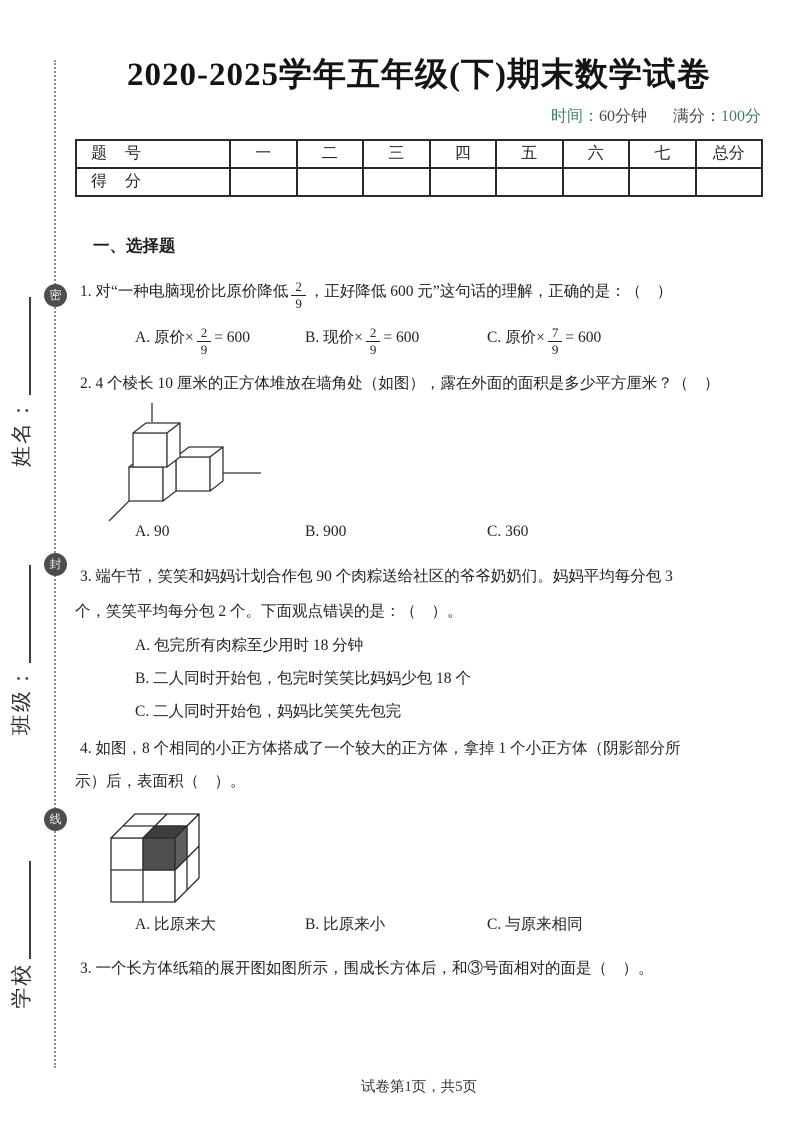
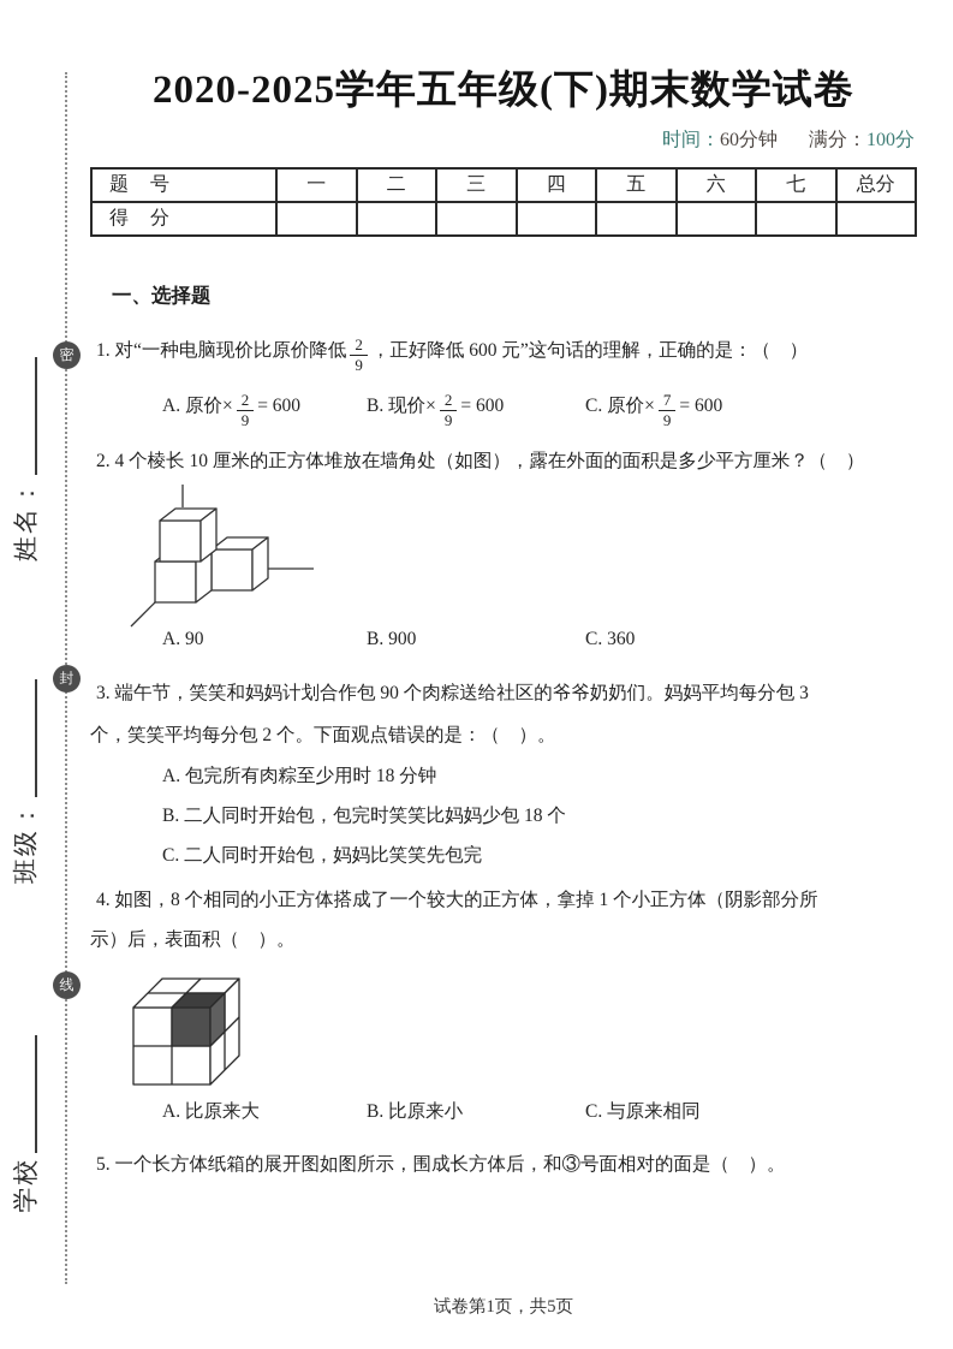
  密
  封
  线
  2020-2025学年五年级(下)期末数学试卷
  时间：60分钟 满分：100分
  题 号	一	二	三	四	五	六	七	总分
  得 分
  一、选择题
  1. 对“一种电脑现价比原价降低
  2
  9
  ，正好降低 600 元”这句话的理解，正确的是：（ ）
  A. 原价×
  2
  9
  = 600
  B. 现价×
  2
  9
  = 600
  C. 原价×
  7
  9
  = 600
  2. 4 个棱长 10 厘米的正方体堆放在墙角处（如图），露在外面的面积是多少平方厘米？（ ）
  A. 90
  B. 900
  C. 360
  3. 端午节，笑笑和妈妈计划合作包 90 个肉粽送给社区的爷爷奶奶们。妈妈平均每分包 3
  个，笑笑平均每分包 2 个。下面观点错误的是：（ ）。
  A. 包完所有肉粽至少用时 18 分钟
  B. 二人同时开始包，包完时笑笑比妈妈少包 18 个
  C. 二人同时开始包，妈妈比笑笑先包完
  4. 如图，8 个相同的小正方体搭成了一个较大的正方体，拿掉 1 个小正方体（阴影部分所
  示）后，表面积（ ）。
  A. 比原来大
  B. 比原来小
  C. 与原来相同
- 3. 一个长方体纸箱的展开图如图所示，围成长方体后，和③号面相对的面是（ ）。
+ 5. 一个长方体纸箱的展开图如图所示，围成长方体后，和③号面相对的面是（ ）。
  试卷第1页，共5页
